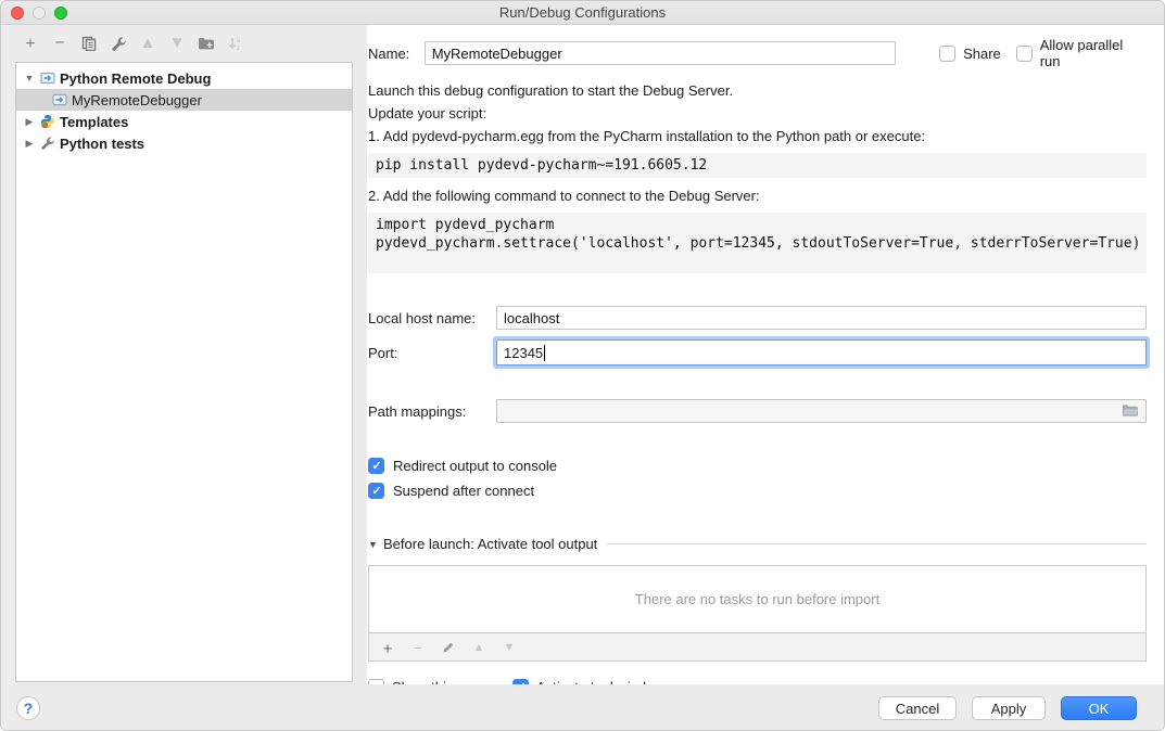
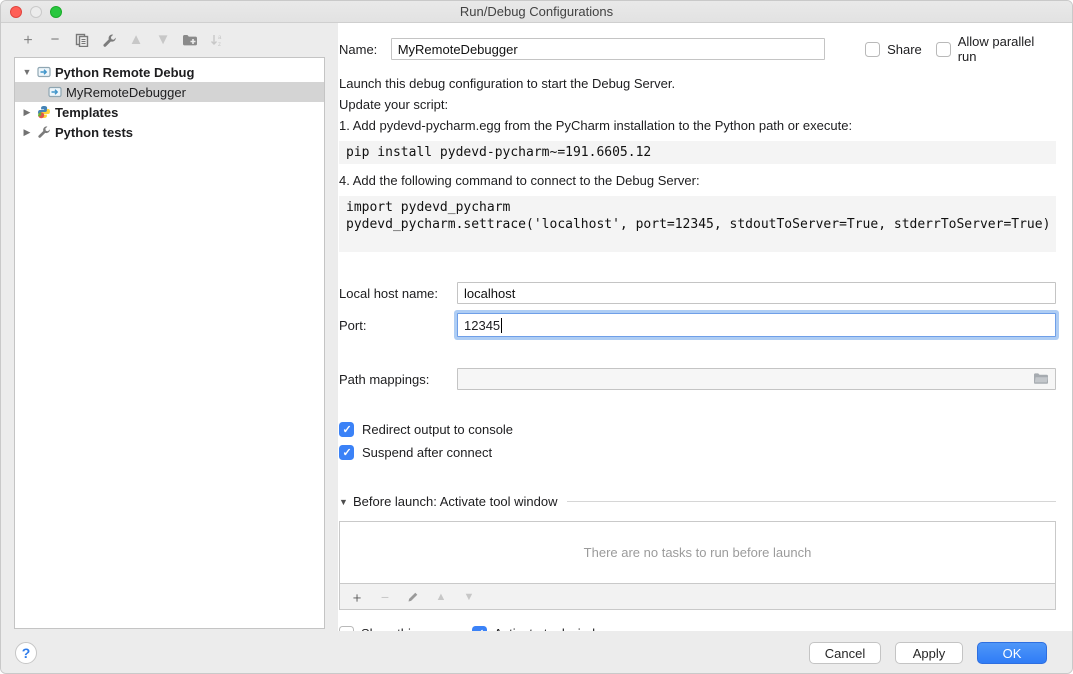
  Run/Debug Configurations
  ＋
  −
  ▲
  ▼
  ▼
  Python Remote Debug
  MyRemoteDebugger
  ▶
  Templates
  ▶
  Python tests
  Name:
  MyRemoteDebugger
  Share
  Allow parallel run
  Launch this debug configuration to start the Debug Server.
  Update your script:
  1. Add pydevd-pycharm.egg from the PyCharm installation to the Python path or execute:
  pip install pydevd-pycharm~=191.6605.12
- 2. Add the following command to connect to the Debug Server:
+ 4. Add the following command to connect to the Debug Server:
  import pydevd_pycharm
  pydevd_pycharm.settrace('localhost', port=12345, stdoutToServer=True, stderrToServer=True)
  Local host name:
  localhost
  Port:
  12345
  Path mappings:
  Redirect output to console
  Suspend after connect
  ▼
- Before launch: Activate tool output
+ Before launch: Activate tool window
- There are no tasks to run before import
+ There are no tasks to run before launch
  ＋
  −
  ▲
  ▼
  ?
  Cancel
  Apply
  OK
